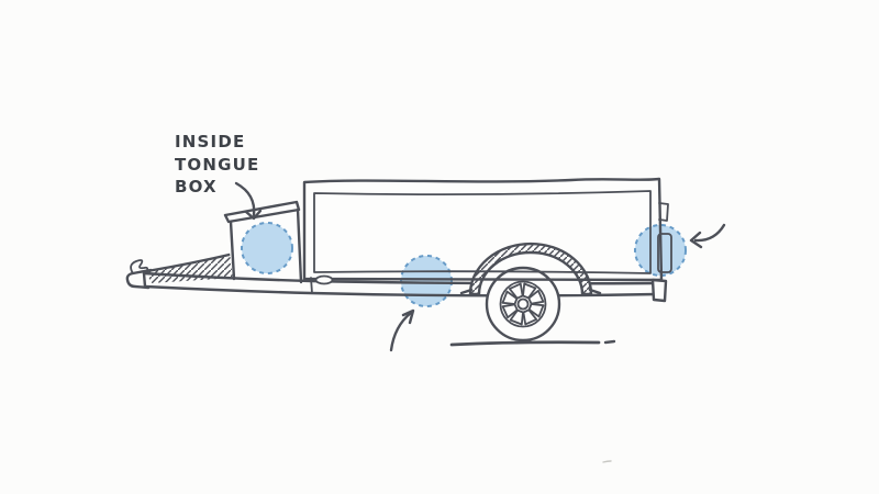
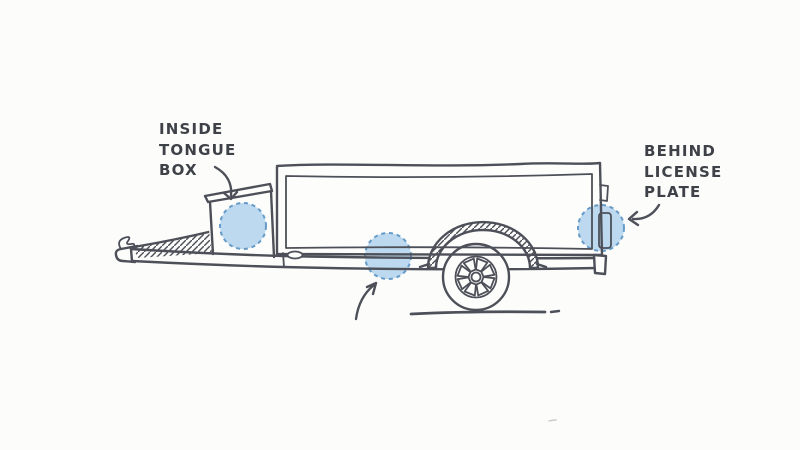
  INSIDE
  TONGUE
  BOX
+ BEHIND
+ LICENSE
+ PLATE
